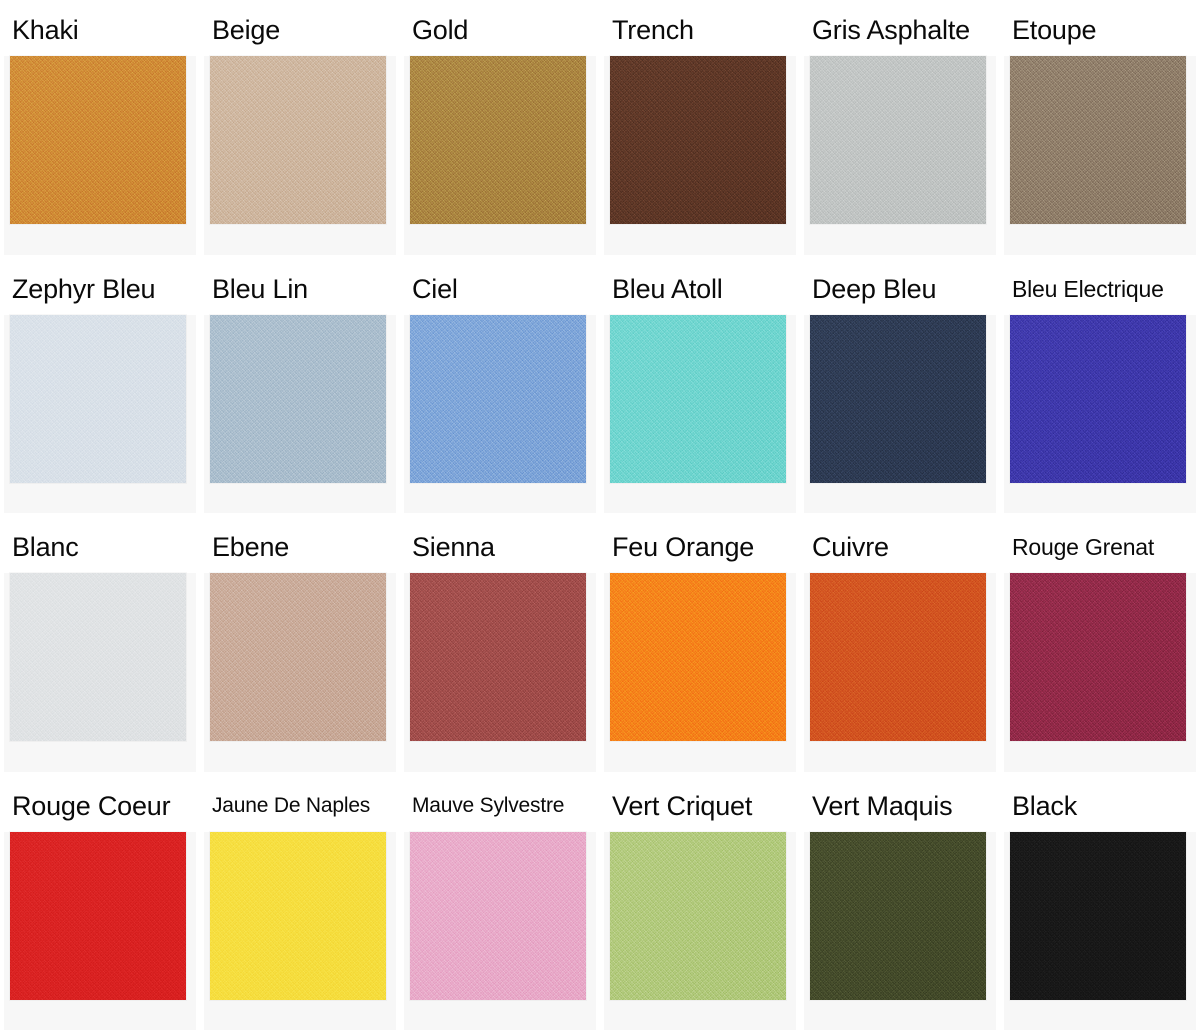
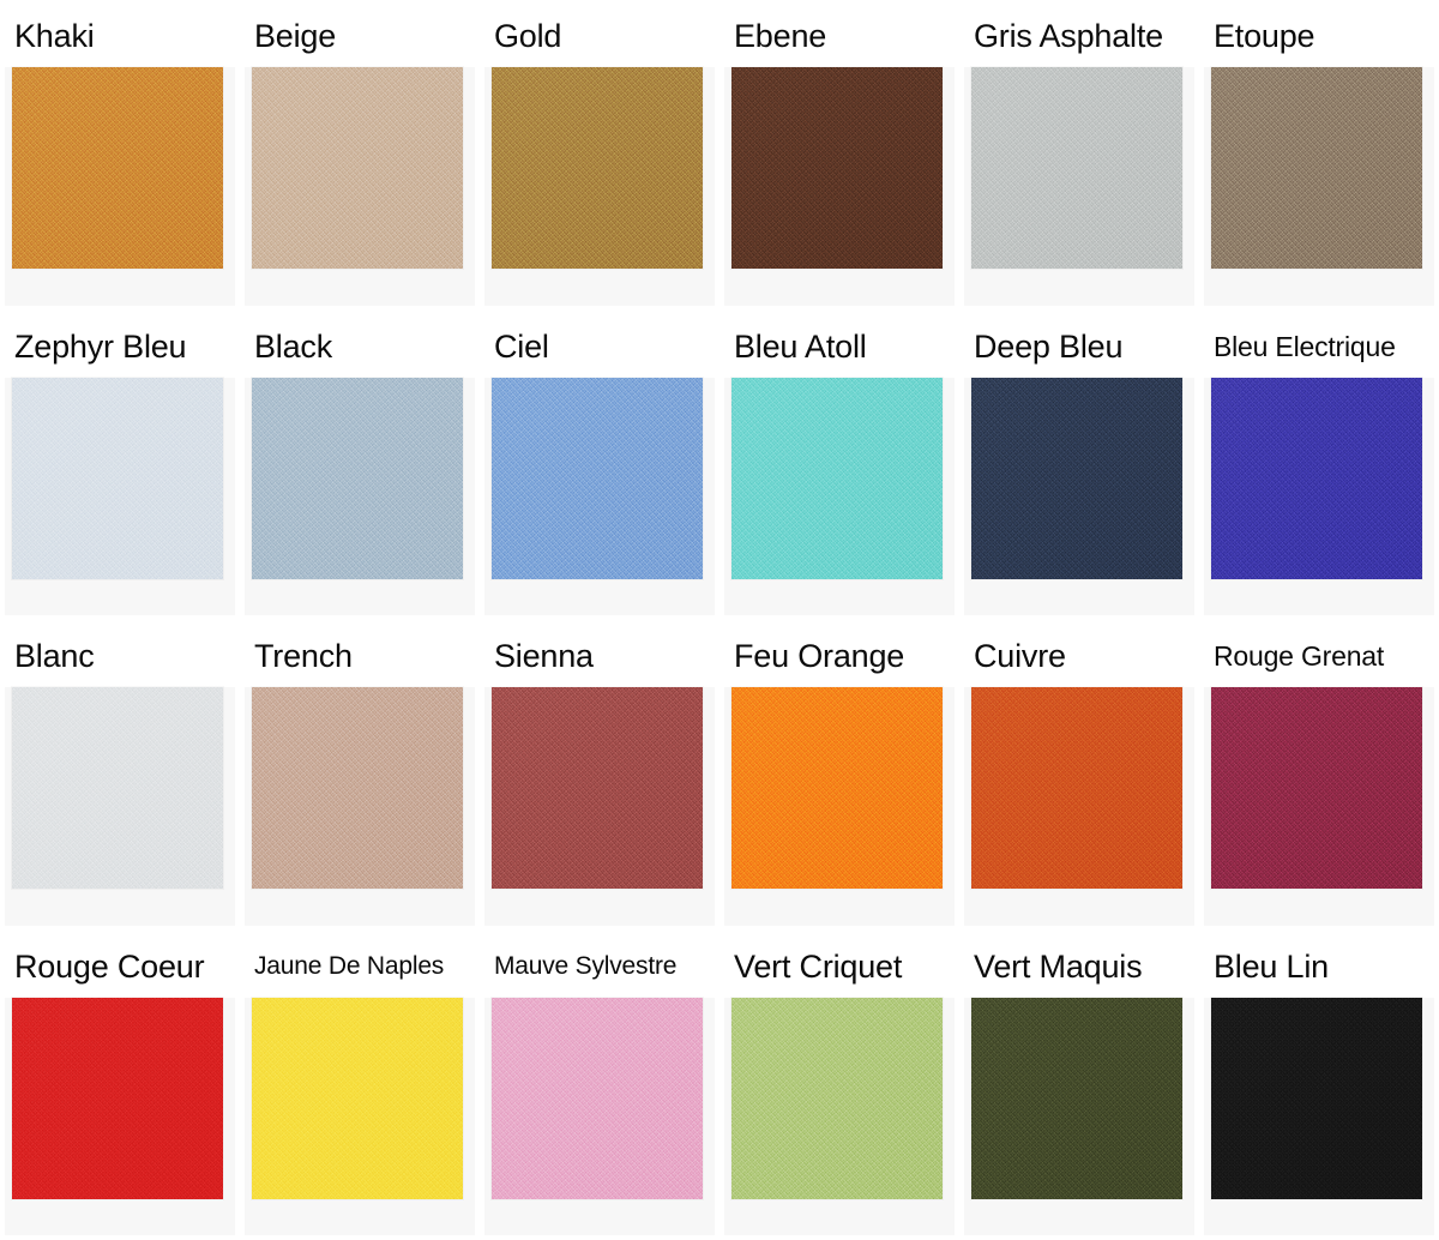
  Khaki
  Beige
  Gold
- Trench
+ Ebene
  Gris Asphalte
  Etoupe
  Zephyr Bleu
- Bleu Lin
+ Black
  Ciel
  Bleu Atoll
  Deep Bleu
  Bleu Electrique
  Blanc
- Ebene
+ Trench
  Sienna
  Feu Orange
  Cuivre
  Rouge Grenat
  Rouge Coeur
  Jaune De Naples
  Mauve Sylvestre
  Vert Criquet
  Vert Maquis
- Black
+ Bleu Lin
